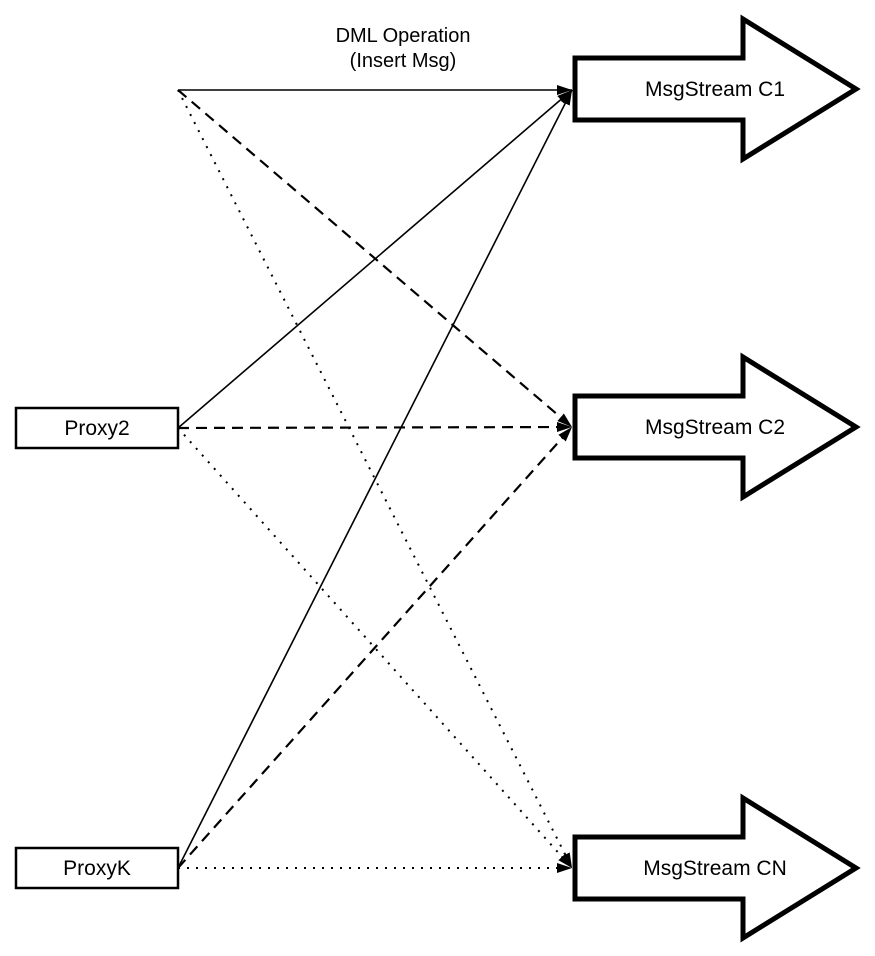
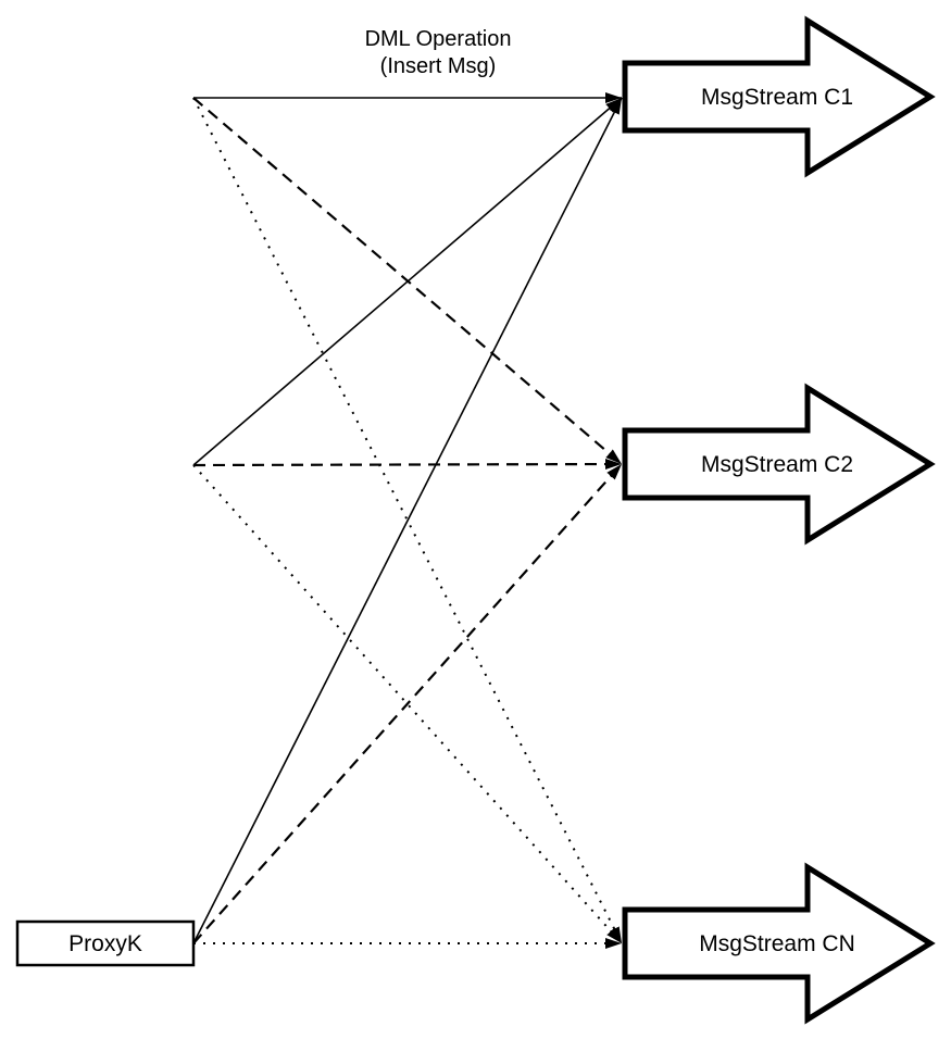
  DML Operation
  (Insert Msg)
- Proxy2
  ProxyK
  MsgStream C1
  MsgStream C2
  MsgStream CN
